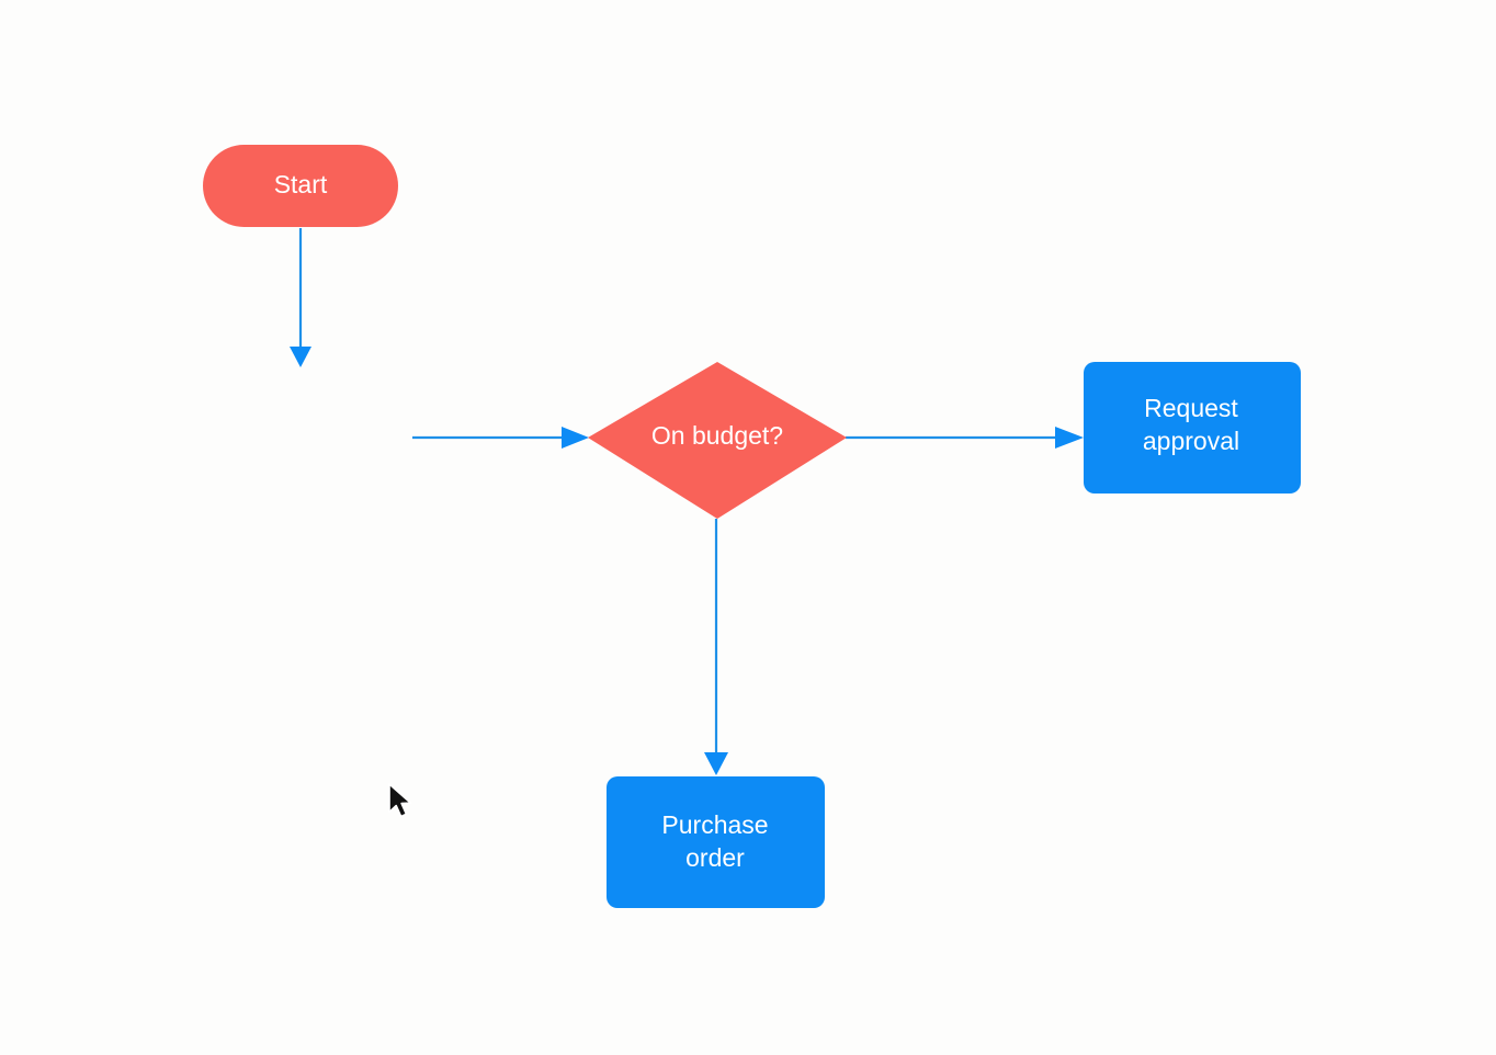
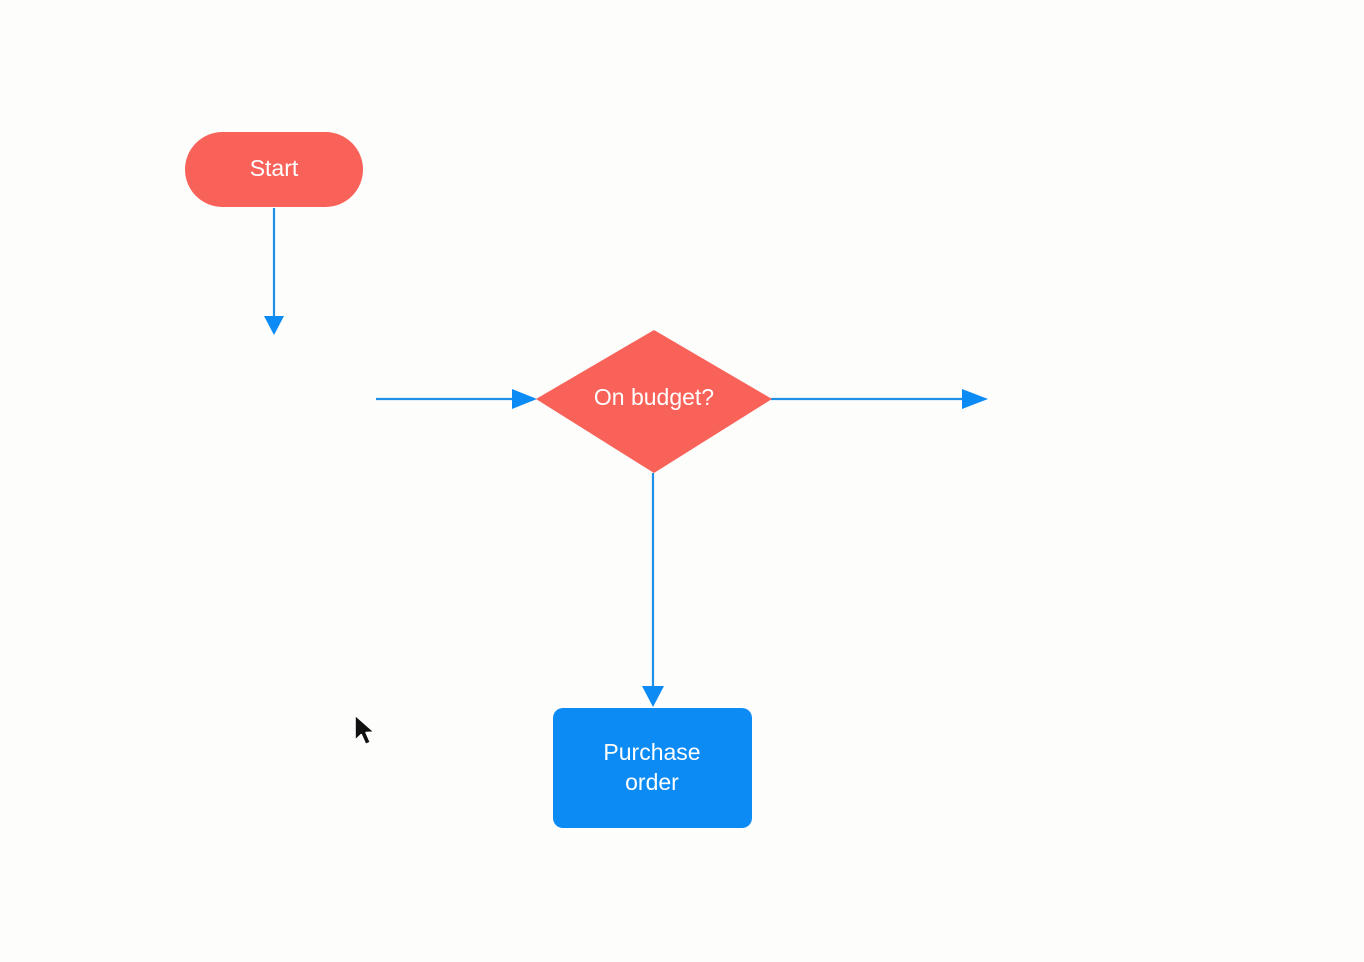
  Start
  On budget?
- Request
- approval
  Purchase
  order
